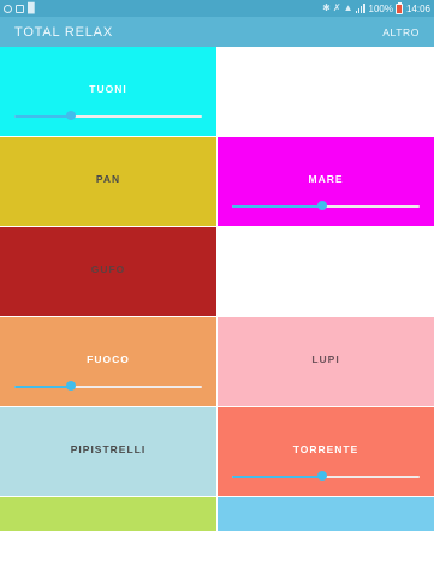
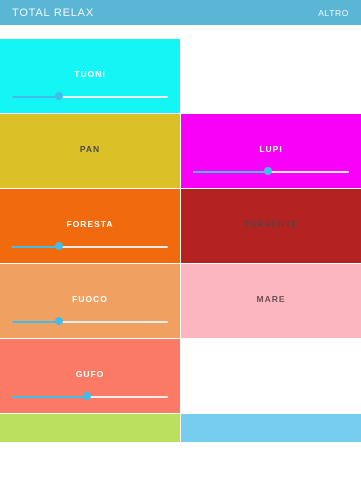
- █
- ✱
- ✗
- ▲
- 100%
- 14:06
  TOTAL RELAX
  ALTRO
  TUONI
  PAN
- MARE
+ LUPI
+ FORESTA
- GUFO
+ TORRENTE
  FUOCO
- LUPI
+ MARE
- PIPISTRELLI
- TORRENTE
+ GUFO
